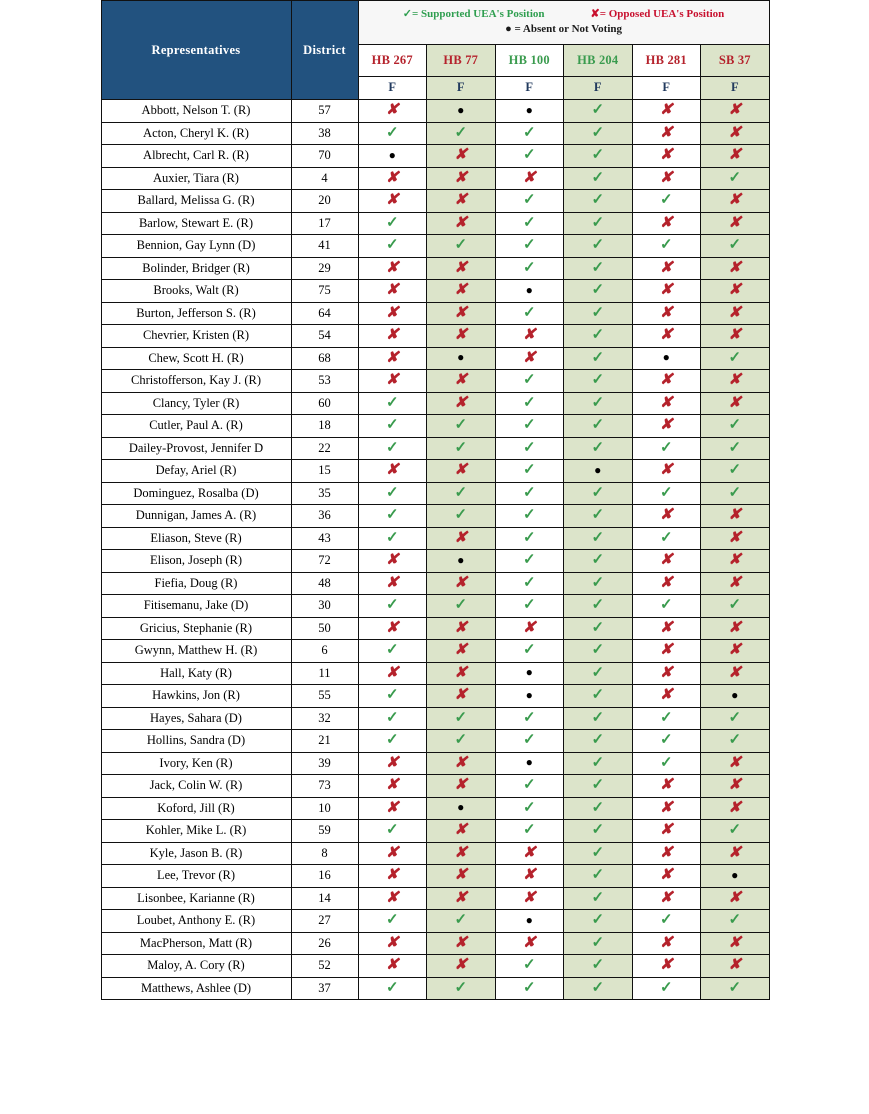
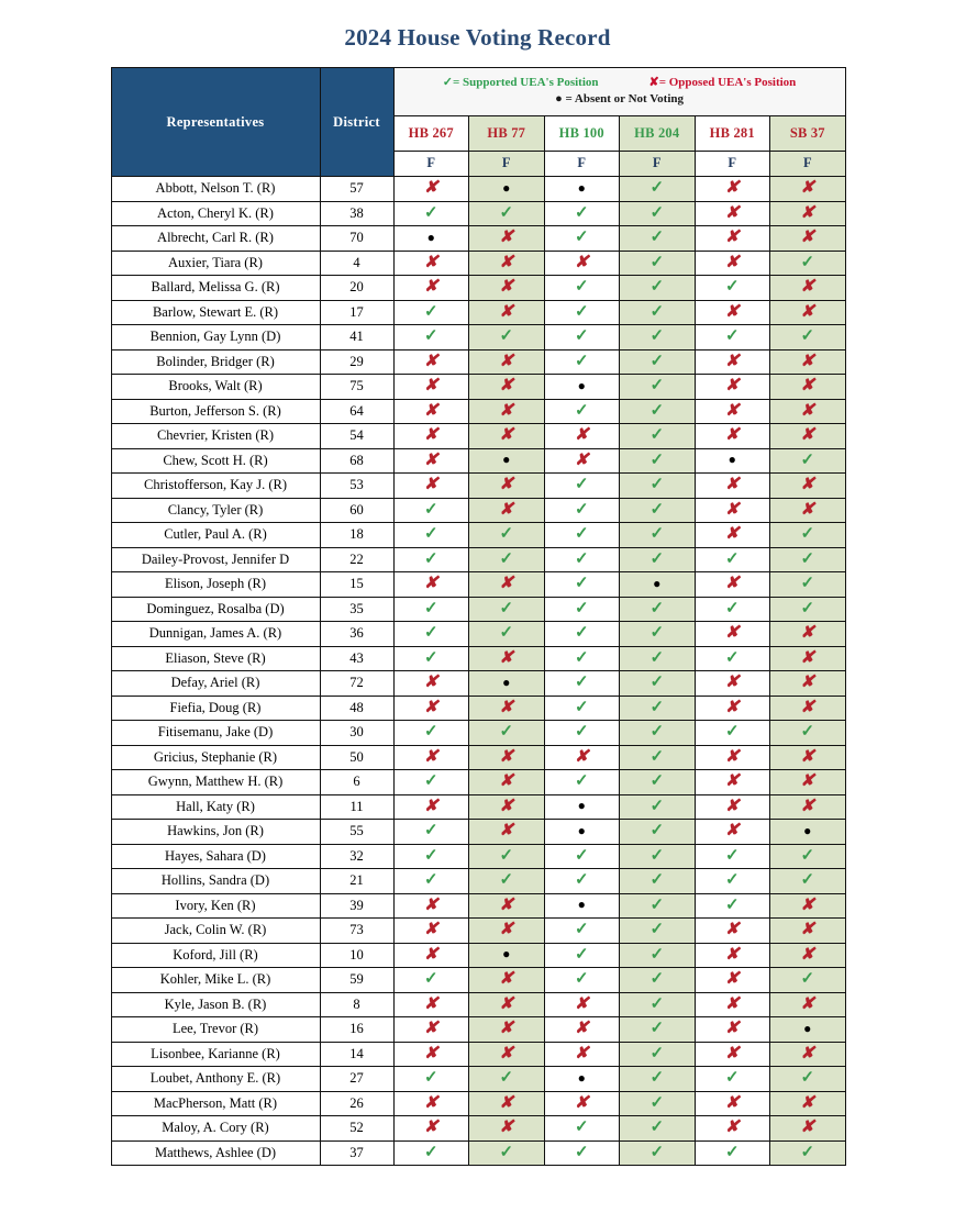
+ 2024 House Voting Record
  Representatives	District	✓= Supported UEA's Position ✘= Opposed UEA's Position ● = Absent or Not Voting
  HB 267	HB 77	HB 100	HB 204	HB 281	SB 37
  F	F	F	F	F	F
  Abbott, Nelson T. (R)	57	✘	●	●	✓	✘	✘
  Acton, Cheryl K. (R)	38	✓	✓	✓	✓	✘	✘
  Albrecht, Carl R. (R)	70	●	✘	✓	✓	✘	✘
  Auxier, Tiara (R)	4	✘	✘	✘	✓	✘	✓
  Ballard, Melissa G. (R)	20	✘	✘	✓	✓	✓	✘
  Barlow, Stewart E. (R)	17	✓	✘	✓	✓	✘	✘
  Bennion, Gay Lynn (D)	41	✓	✓	✓	✓	✓	✓
  Bolinder, Bridger (R)	29	✘	✘	✓	✓	✘	✘
  Brooks, Walt (R)	75	✘	✘	●	✓	✘	✘
  Burton, Jefferson S. (R)	64	✘	✘	✓	✓	✘	✘
  Chevrier, Kristen (R)	54	✘	✘	✘	✓	✘	✘
  Chew, Scott H. (R)	68	✘	●	✘	✓	●	✓
  Christofferson, Kay J. (R)	53	✘	✘	✓	✓	✘	✘
  Clancy, Tyler (R)	60	✓	✘	✓	✓	✘	✘
  Cutler, Paul A. (R)	18	✓	✓	✓	✓	✘	✓
  Dailey-Provost, Jennifer D	22	✓	✓	✓	✓	✓	✓
- Defay, Ariel (R)	15	✘	✘	✓	●	✘	✓
+ Elison, Joseph (R)	15	✘	✘	✓	●	✘	✓
  Dominguez, Rosalba (D)	35	✓	✓	✓	✓	✓	✓
  Dunnigan, James A. (R)	36	✓	✓	✓	✓	✘	✘
  Eliason, Steve (R)	43	✓	✘	✓	✓	✓	✘
- Elison, Joseph (R)	72	✘	●	✓	✓	✘	✘
+ Defay, Ariel (R)	72	✘	●	✓	✓	✘	✘
  Fiefia, Doug (R)	48	✘	✘	✓	✓	✘	✘
  Fitisemanu, Jake (D)	30	✓	✓	✓	✓	✓	✓
  Gricius, Stephanie (R)	50	✘	✘	✘	✓	✘	✘
  Gwynn, Matthew H. (R)	6	✓	✘	✓	✓	✘	✘
  Hall, Katy (R)	11	✘	✘	●	✓	✘	✘
  Hawkins, Jon (R)	55	✓	✘	●	✓	✘	●
  Hayes, Sahara (D)	32	✓	✓	✓	✓	✓	✓
  Hollins, Sandra (D)	21	✓	✓	✓	✓	✓	✓
  Ivory, Ken (R)	39	✘	✘	●	✓	✓	✘
  Jack, Colin W. (R)	73	✘	✘	✓	✓	✘	✘
  Koford, Jill (R)	10	✘	●	✓	✓	✘	✘
  Kohler, Mike L. (R)	59	✓	✘	✓	✓	✘	✓
  Kyle, Jason B. (R)	8	✘	✘	✘	✓	✘	✘
  Lee, Trevor (R)	16	✘	✘	✘	✓	✘	●
  Lisonbee, Karianne (R)	14	✘	✘	✘	✓	✘	✘
  Loubet, Anthony E. (R)	27	✓	✓	●	✓	✓	✓
  MacPherson, Matt (R)	26	✘	✘	✘	✓	✘	✘
  Maloy, A. Cory (R)	52	✘	✘	✓	✓	✘	✘
  Matthews, Ashlee (D)	37	✓	✓	✓	✓	✓	✓
